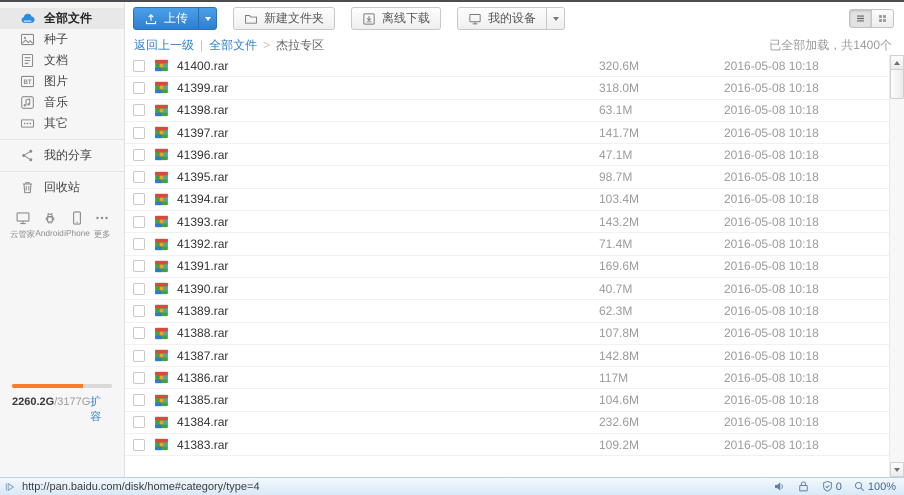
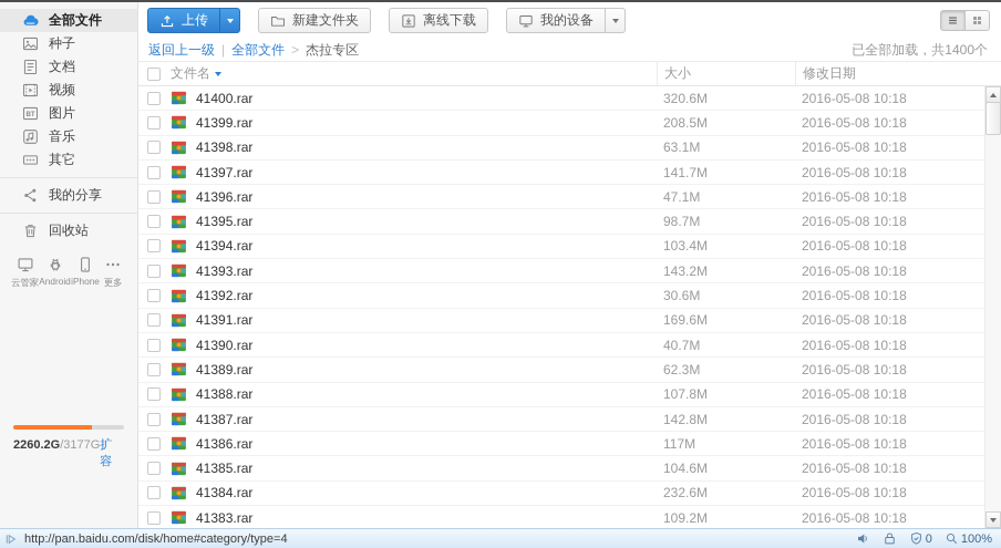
  全部文件
  种子
  文档
+ 视频
  图片
  音乐
  其它
  我的分享
  回收站
  云管家
  Android
  iPhone
  更多
  2260.2G
  /3177G
  扩容
  上传
  新建文件夹
  离线下载
  我的设备
  返回上一级
  |
  全部文件
  >
  杰拉专区
  已全部加载，共1400个
+ 文件名
+ 大小
+ 修改日期
  41400.rar
  320.6M
  2016-05-08 10:18
  41399.rar
- 318.0M
+ 208.5M
  2016-05-08 10:18
  41398.rar
  63.1M
  2016-05-08 10:18
  41397.rar
  141.7M
  2016-05-08 10:18
  41396.rar
  47.1M
  2016-05-08 10:18
  41395.rar
  98.7M
  2016-05-08 10:18
  41394.rar
  103.4M
  2016-05-08 10:18
  41393.rar
  143.2M
  2016-05-08 10:18
  41392.rar
- 71.4M
+ 30.6M
  2016-05-08 10:18
  41391.rar
  169.6M
  2016-05-08 10:18
  41390.rar
  40.7M
  2016-05-08 10:18
  41389.rar
  62.3M
  2016-05-08 10:18
  41388.rar
  107.8M
  2016-05-08 10:18
  41387.rar
  142.8M
  2016-05-08 10:18
  41386.rar
  117M
  2016-05-08 10:18
  41385.rar
  104.6M
  2016-05-08 10:18
  41384.rar
  232.6M
  2016-05-08 10:18
  41383.rar
  109.2M
  2016-05-08 10:18
  http://pan.baidu.com/disk/home#category/type=4
  0
  100%
